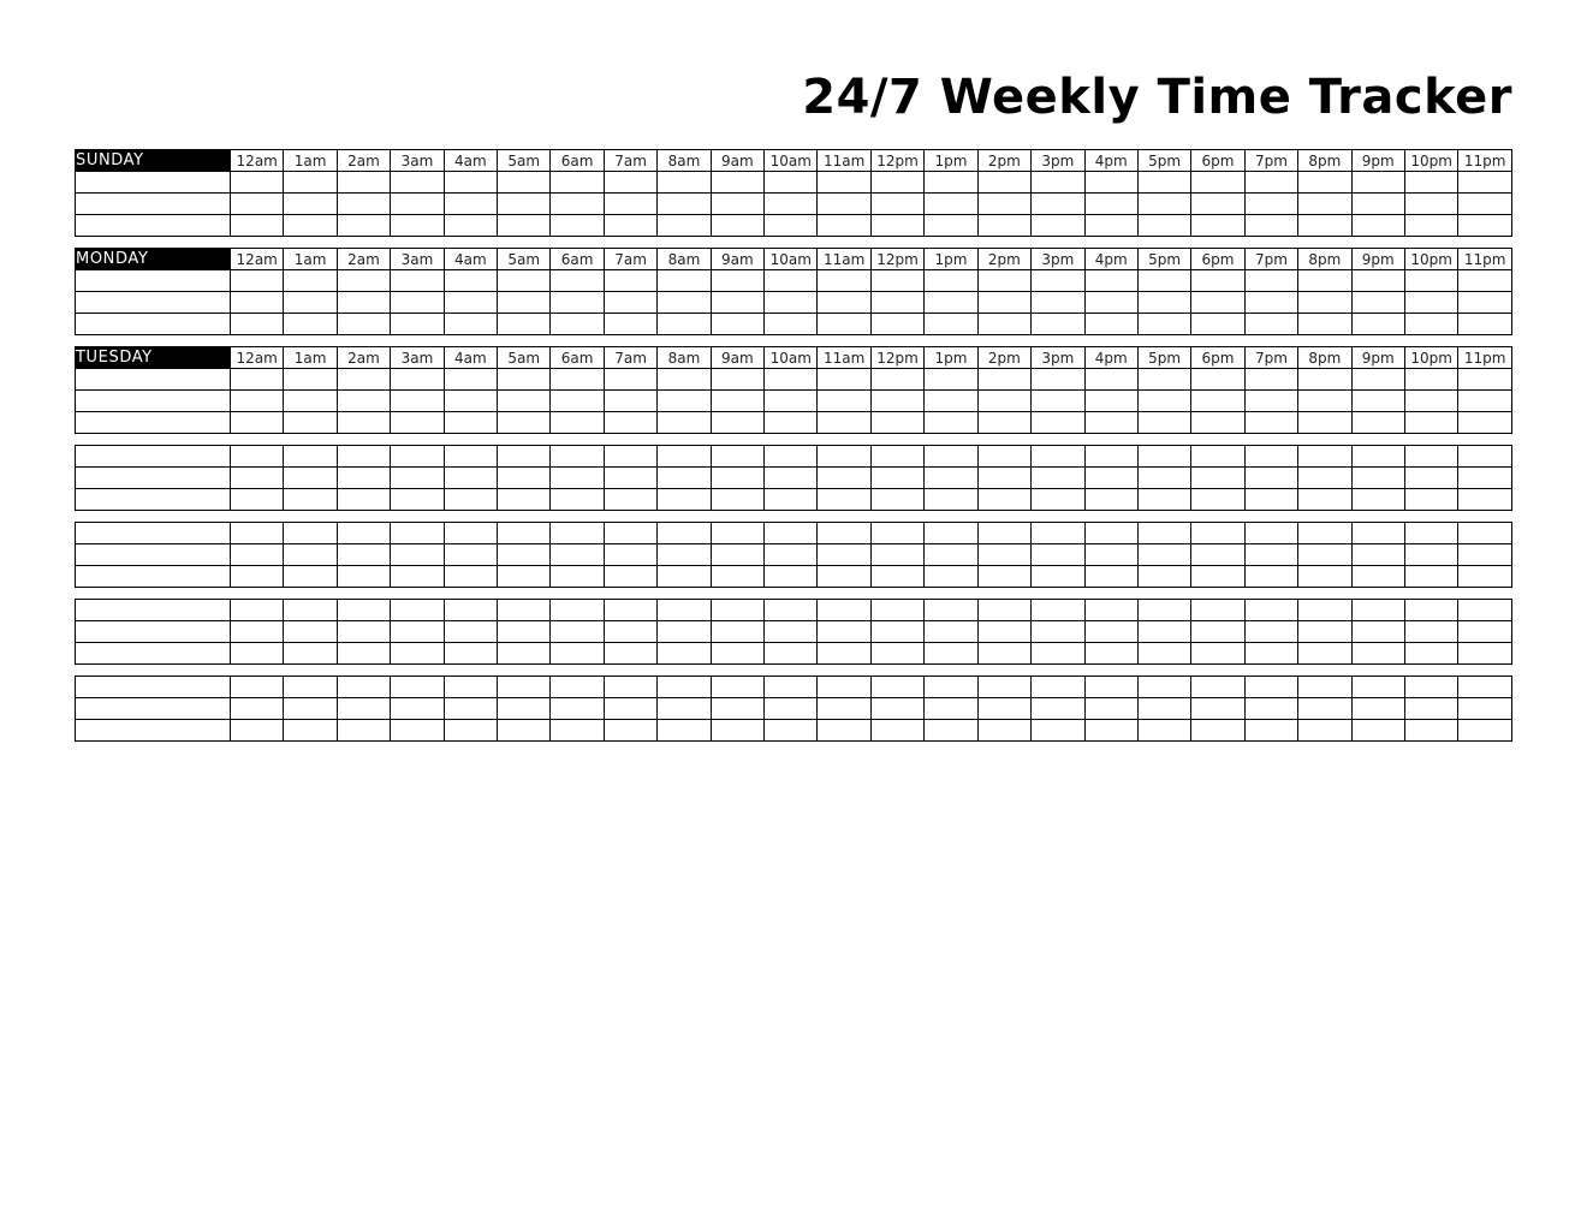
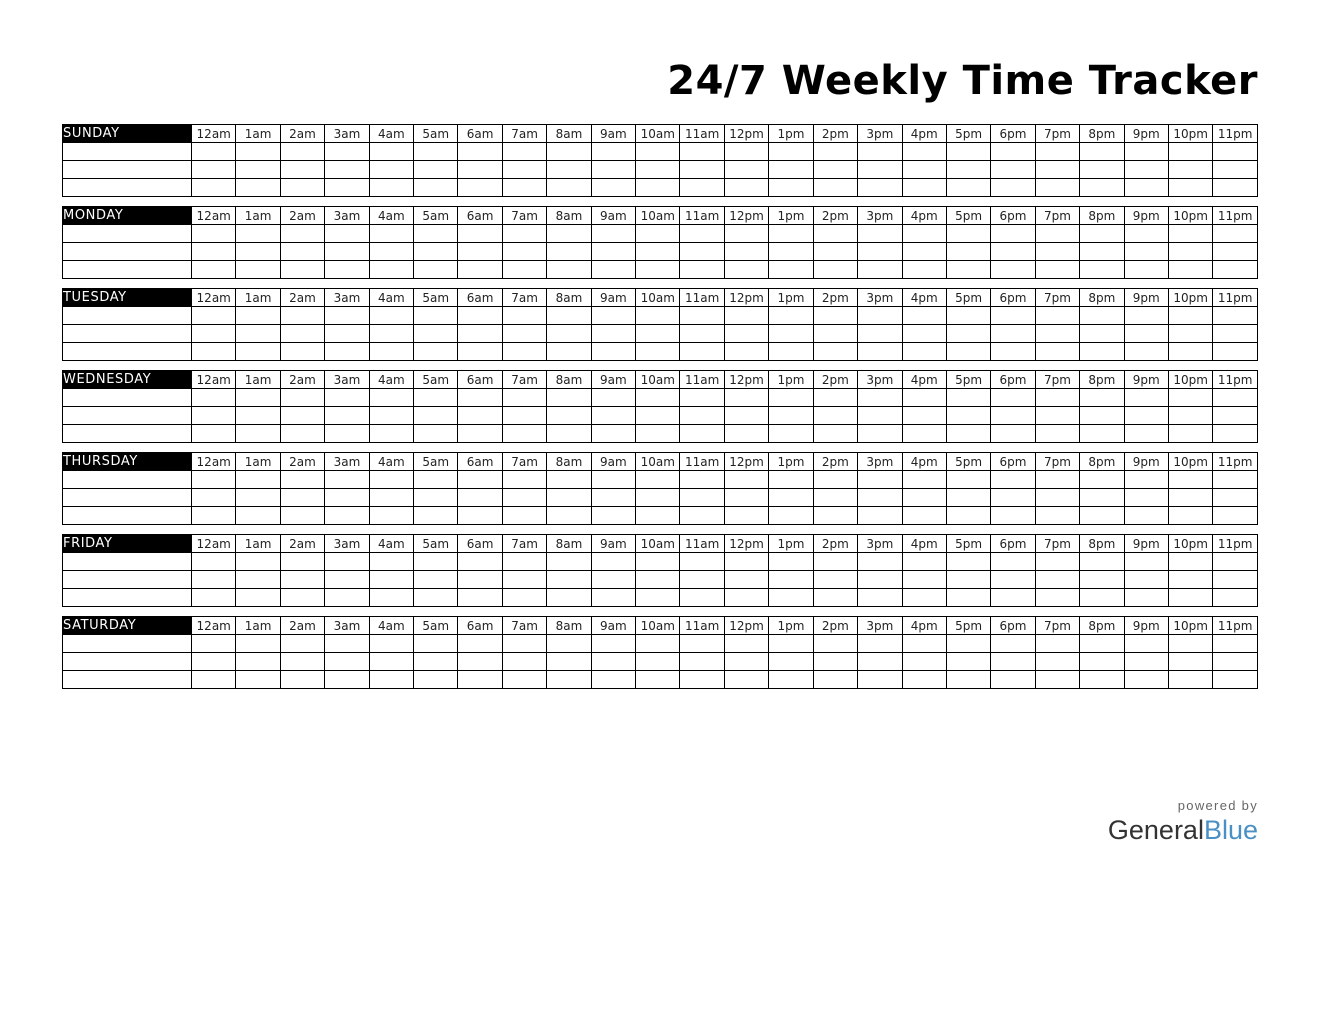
  24/7 Weekly Time Tracker
  SUNDAY	12am	1am	2am	3am	4am	5am	6am	7am	8am	9am	10am	11am	12pm	1pm	2pm	3pm	4pm	5pm	6pm	7pm	8pm	9pm	10pm	11pm
  MONDAY	12am	1am	2am	3am	4am	5am	6am	7am	8am	9am	10am	11am	12pm	1pm	2pm	3pm	4pm	5pm	6pm	7pm	8pm	9pm	10pm	11pm
  TUESDAY	12am	1am	2am	3am	4am	5am	6am	7am	8am	9am	10am	11am	12pm	1pm	2pm	3pm	4pm	5pm	6pm	7pm	8pm	9pm	10pm	11pm
+ WEDNESDAY	12am	1am	2am	3am	4am	5am	6am	7am	8am	9am	10am	11am	12pm	1pm	2pm	3pm	4pm	5pm	6pm	7pm	8pm	9pm	10pm	11pm
+ THURSDAY	12am	1am	2am	3am	4am	5am	6am	7am	8am	9am	10am	11am	12pm	1pm	2pm	3pm	4pm	5pm	6pm	7pm	8pm	9pm	10pm	11pm
+ FRIDAY	12am	1am	2am	3am	4am	5am	6am	7am	8am	9am	10am	11am	12pm	1pm	2pm	3pm	4pm	5pm	6pm	7pm	8pm	9pm	10pm	11pm
+ SATURDAY	12am	1am	2am	3am	4am	5am	6am	7am	8am	9am	10am	11am	12pm	1pm	2pm	3pm	4pm	5pm	6pm	7pm	8pm	9pm	10pm	11pm
+ powered by
+ GeneralBlue
